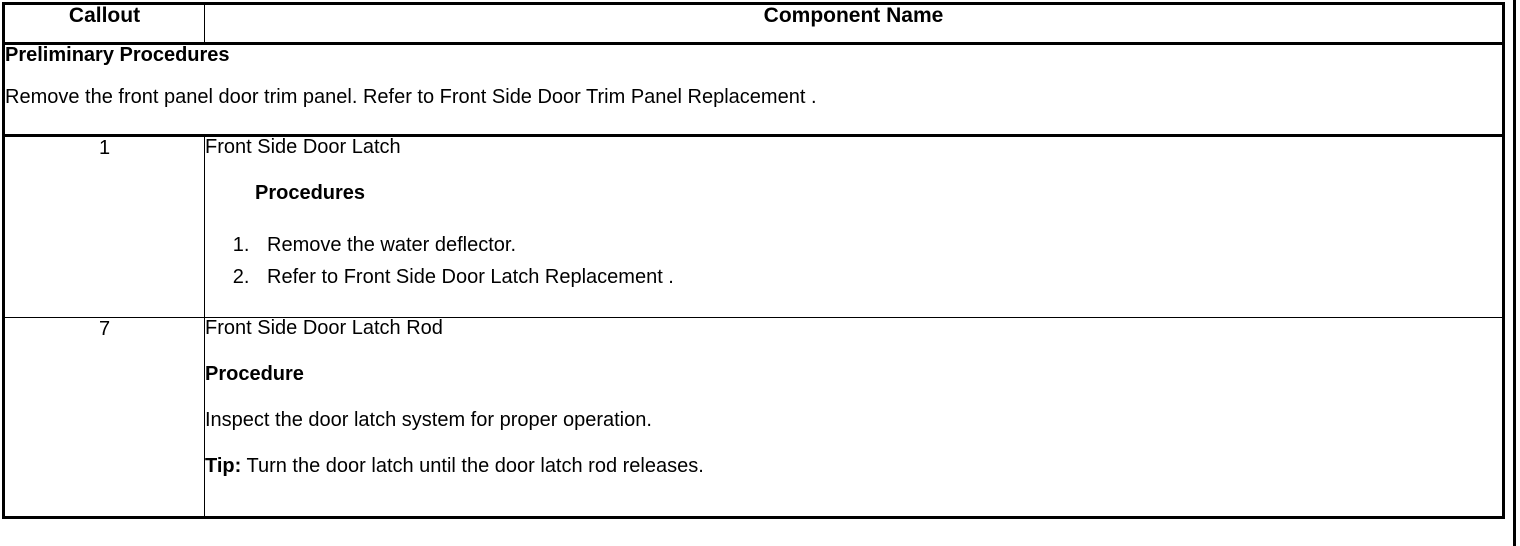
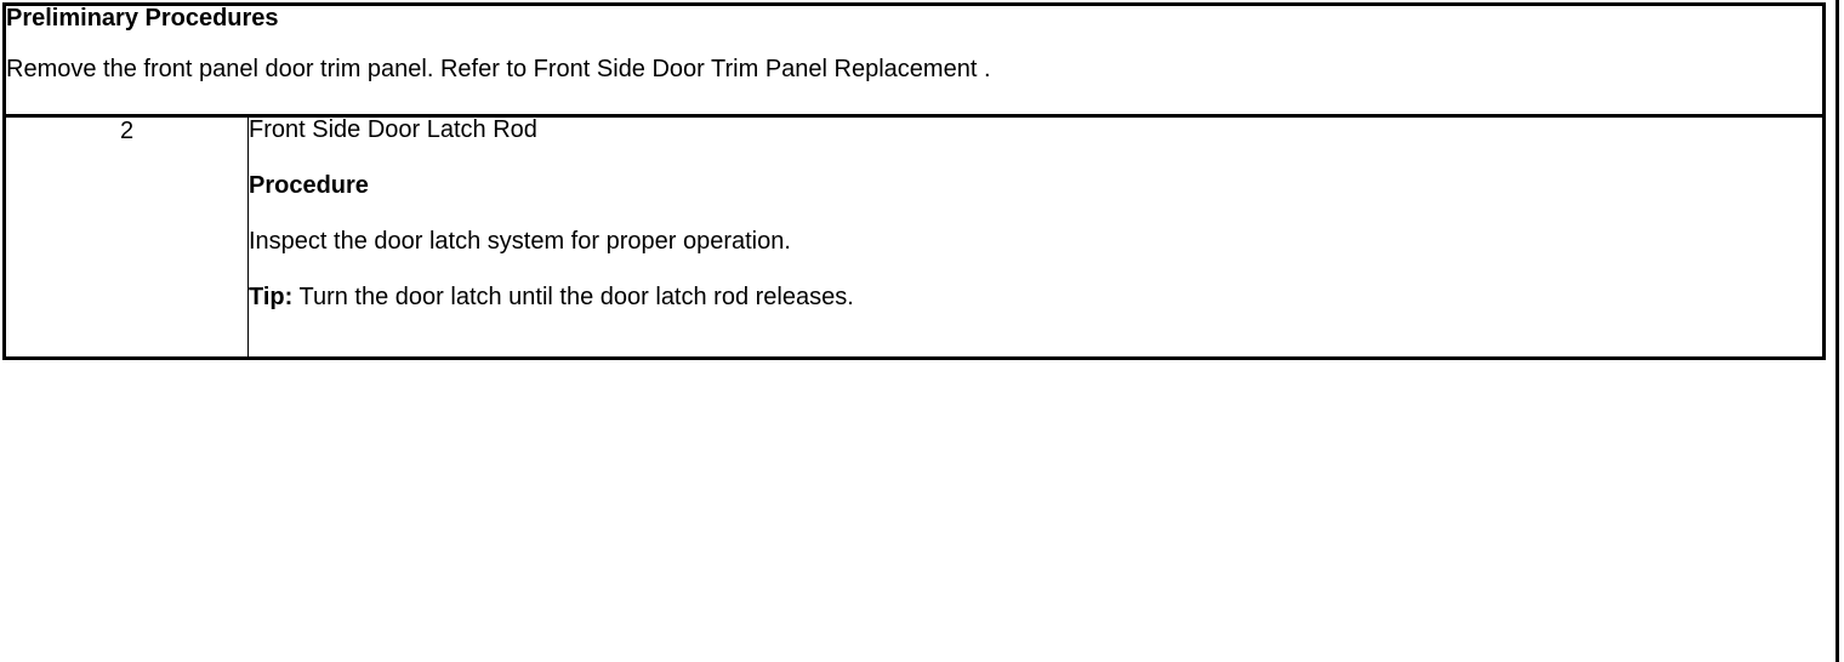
- Callout	Component Name
  Preliminary Procedures Remove the front panel door trim panel. Refer to Front Side Door Trim Panel Replacement .
- 1	Front Side Door Latch Procedures Remove the water deflector. Refer to Front Side Door Latch Replacement .
- 7	Front Side Door Latch Rod Procedure Inspect the door latch system for proper operation. Tip: Turn the door latch until the door latch rod releases.
+ 2	Front Side Door Latch Rod Procedure Inspect the door latch system for proper operation. Tip: Turn the door latch until the door latch rod releases.
